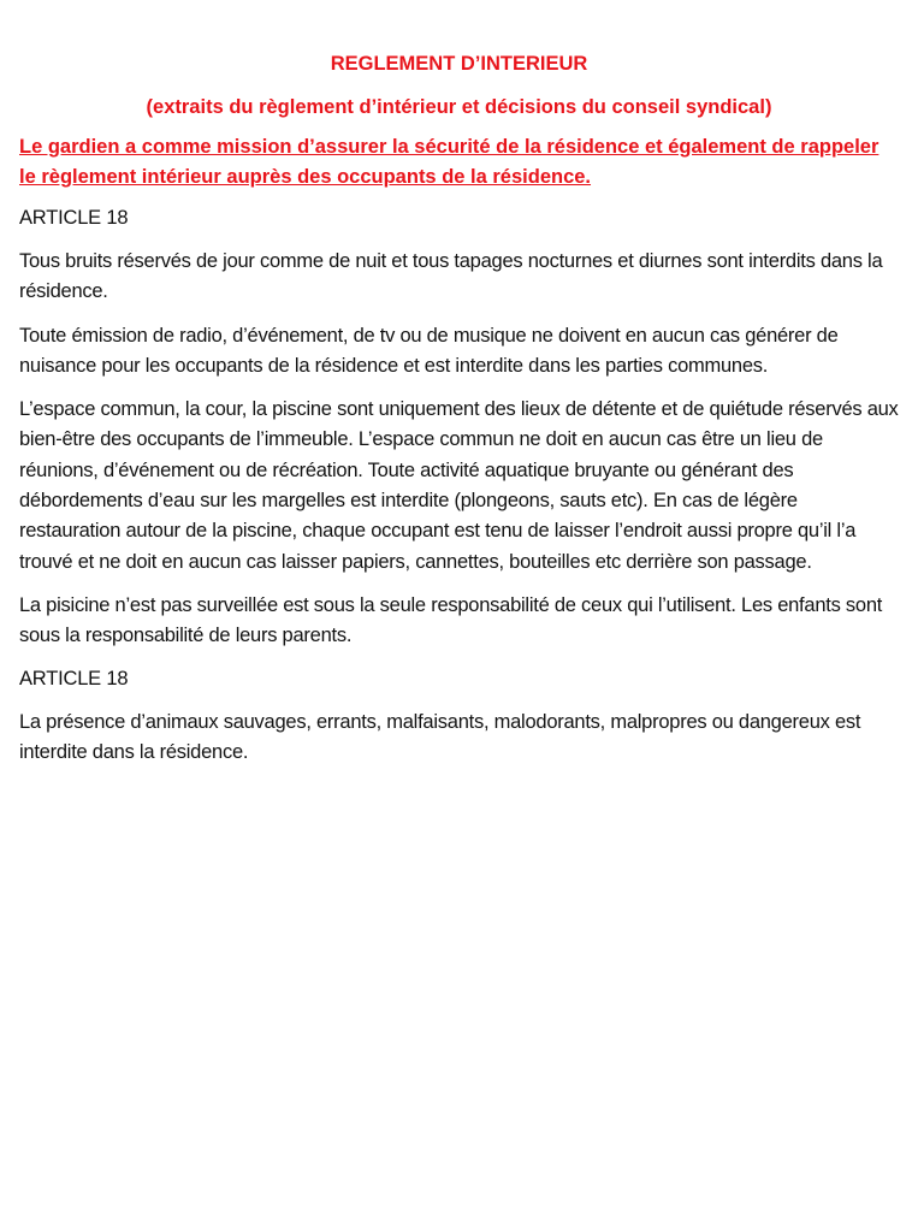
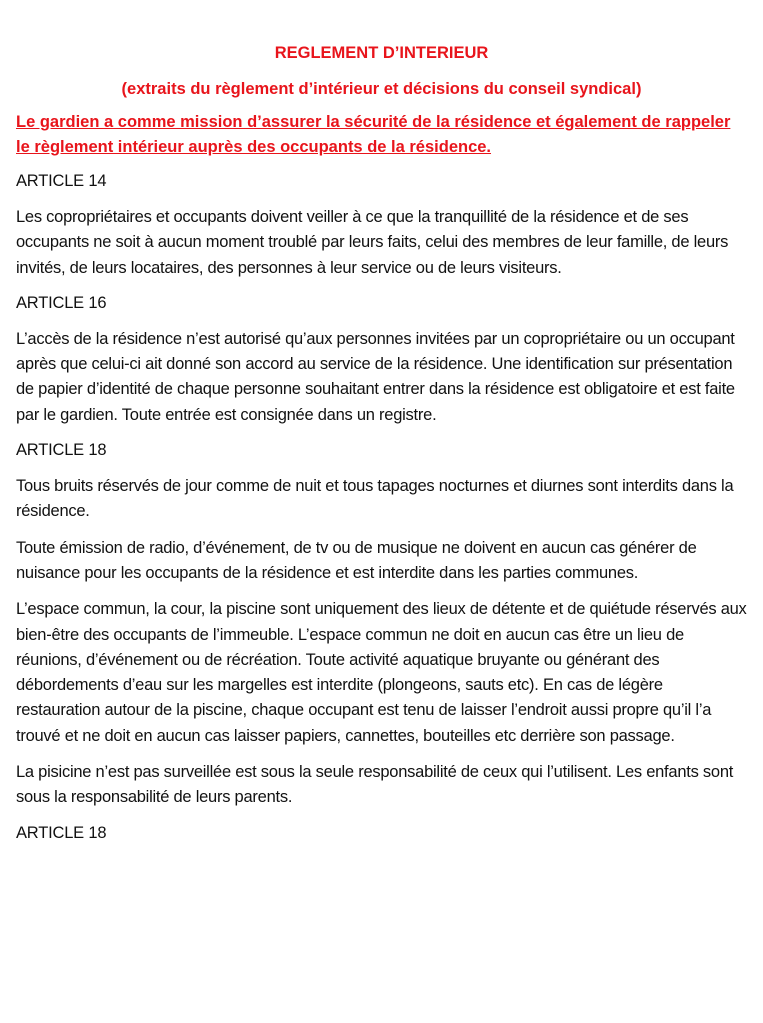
  REGLEMENT D’INTERIEUR
  (extraits du règlement d’intérieur et décisions du conseil syndical)
  Le gardien a comme mission d’assurer la sécurité de la résidence et également de rappeler le règlement intérieur auprès des occupants de la résidence.
+ ARTICLE 14
+ Les copropriétaires et occupants doivent veiller à ce que la tranquillité de la résidence et de ses occupants ne soit à aucun moment troublé par leurs faits, celui des membres de leur famille, de leurs invités, de leurs locataires, des personnes à leur service ou de leurs visiteurs.
+ ARTICLE 16
+ L’accès de la résidence n’est autorisé qu’aux personnes invitées par un copropriétaire ou un occupant après que celui-ci ait donné son accord au service de la résidence. Une identification sur présentation de papier d’identité de chaque personne souhaitant entrer dans la résidence est obligatoire et est faite par le gardien. Toute entrée est consignée dans un registre.
  ARTICLE 18
  Tous bruits réservés de jour comme de nuit et tous tapages nocturnes et diurnes sont interdits dans la résidence.
  Toute émission de radio, d’événement, de tv ou de musique ne doivent en aucun cas générer de nuisance pour les occupants de la résidence et est interdite dans les parties communes.
  L’espace commun, la cour, la piscine sont uniquement des lieux de détente et de quiétude réservés aux bien-être des occupants de l’immeuble. L’espace commun ne doit en aucun cas être un lieu de réunions, d’événement ou de récréation. Toute activité aquatique bruyante ou générant des débordements d’eau sur les margelles est interdite (plongeons, sauts etc). En cas de légère restauration autour de la piscine, chaque occupant est tenu de laisser l’endroit aussi propre qu’il l’a trouvé et ne doit en aucun cas laisser papiers, cannettes, bouteilles etc derrière son passage.
  La pisicine n’est pas surveillée est sous la seule responsabilité de ceux qui l’utilisent. Les enfants sont sous la responsabilité de leurs parents.
  ARTICLE 18
- La présence d’animaux sauvages, errants, malfaisants, malodorants, malpropres ou dangereux est interdite dans la résidence.
